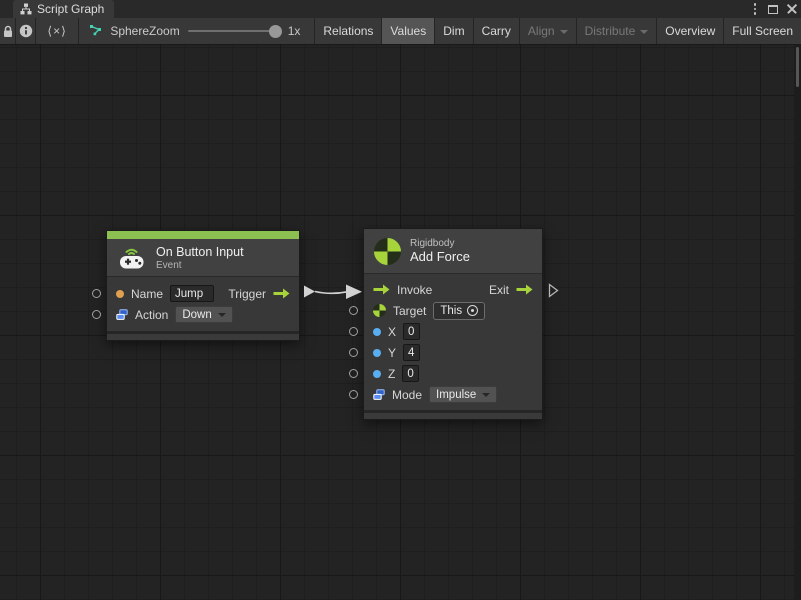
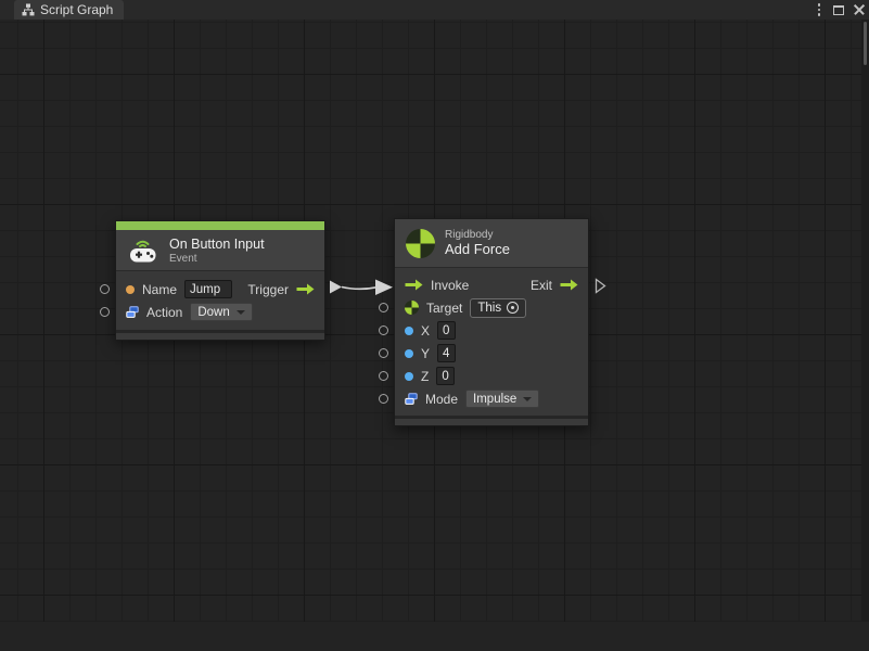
  Script Graph
- ⟨×⟩
- Sphere
- Zoom
- 1x
- Relations
- Values
- Dim
- Carry
- Align
- Distribute
- Overview
- Full Screen
  On Button Input
  Event
  Name
  Jump
  Trigger
  Action
  Down
  Rigidbody
  Add Force
  Invoke
  Exit
  Target
  This
  X
  0
  Y
  4
  Z
  0
  Mode
  Impulse
